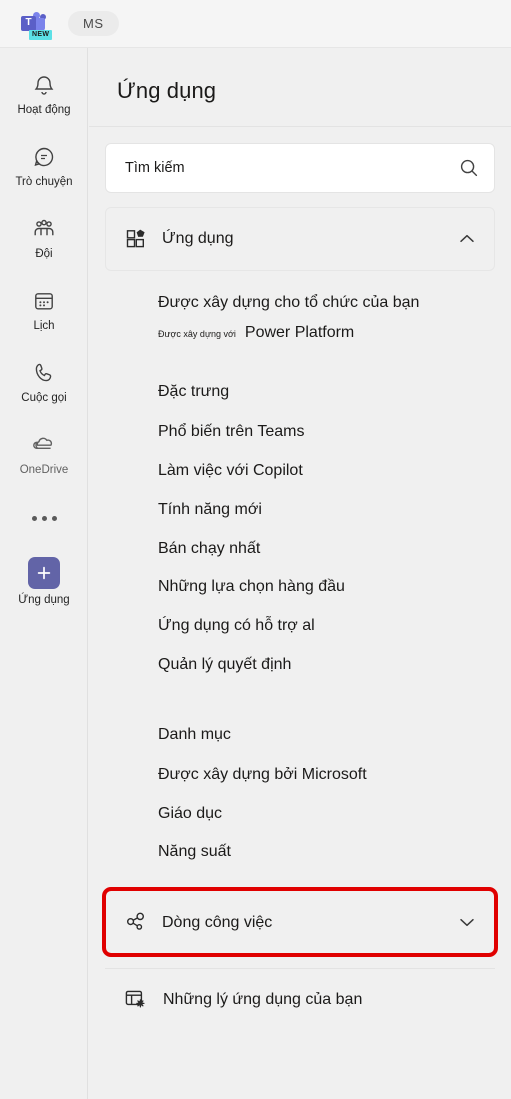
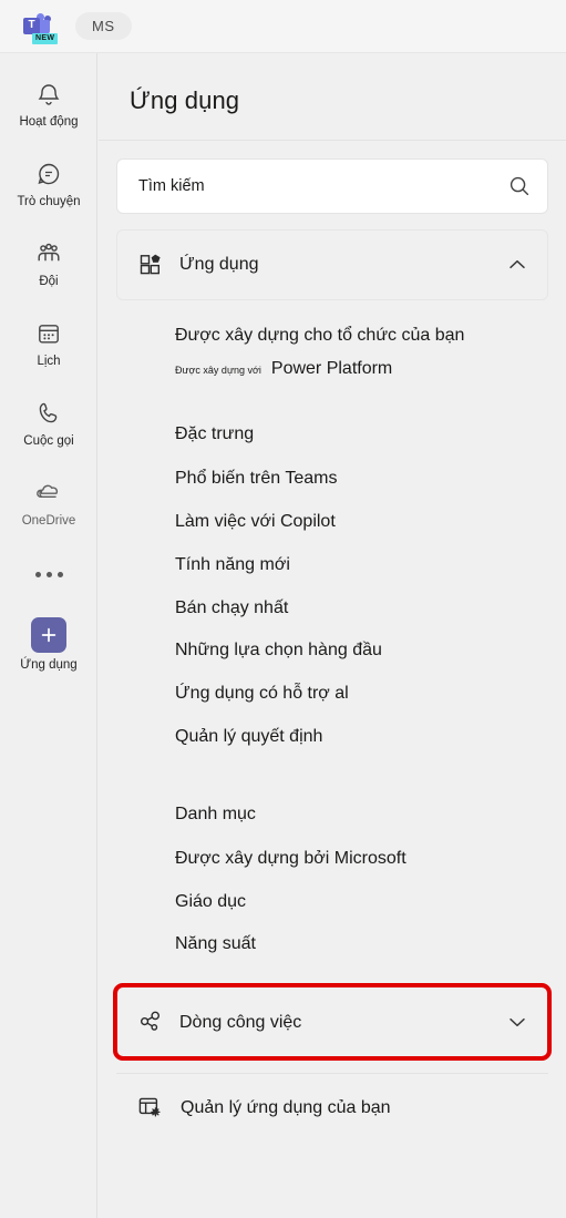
  T
  MS
  Hoạt động
  Trò chuyện
  Đội
  Lịch
  Cuộc gọi
  OneDrive
  Ứng dụng
  Ứng dụng
  Tìm kiếm
  Ứng dụng
  Được xây dựng cho tổ chức của bạn
  Được xây dựng với
  Power Platform
  Đặc trưng
  Phổ biến trên Teams
  Làm việc với Copilot
  Tính năng mới
  Bán chạy nhất
  Những lựa chọn hàng đầu
  Ứng dụng có hỗ trợ al
  Quản lý quyết định
  Danh mục
  Được xây dựng bởi Microsoft
  Giáo dục
  Năng suất
  Dòng công việc
- Những lý ứng dụng của bạn
+ Quản lý ứng dụng của bạn
